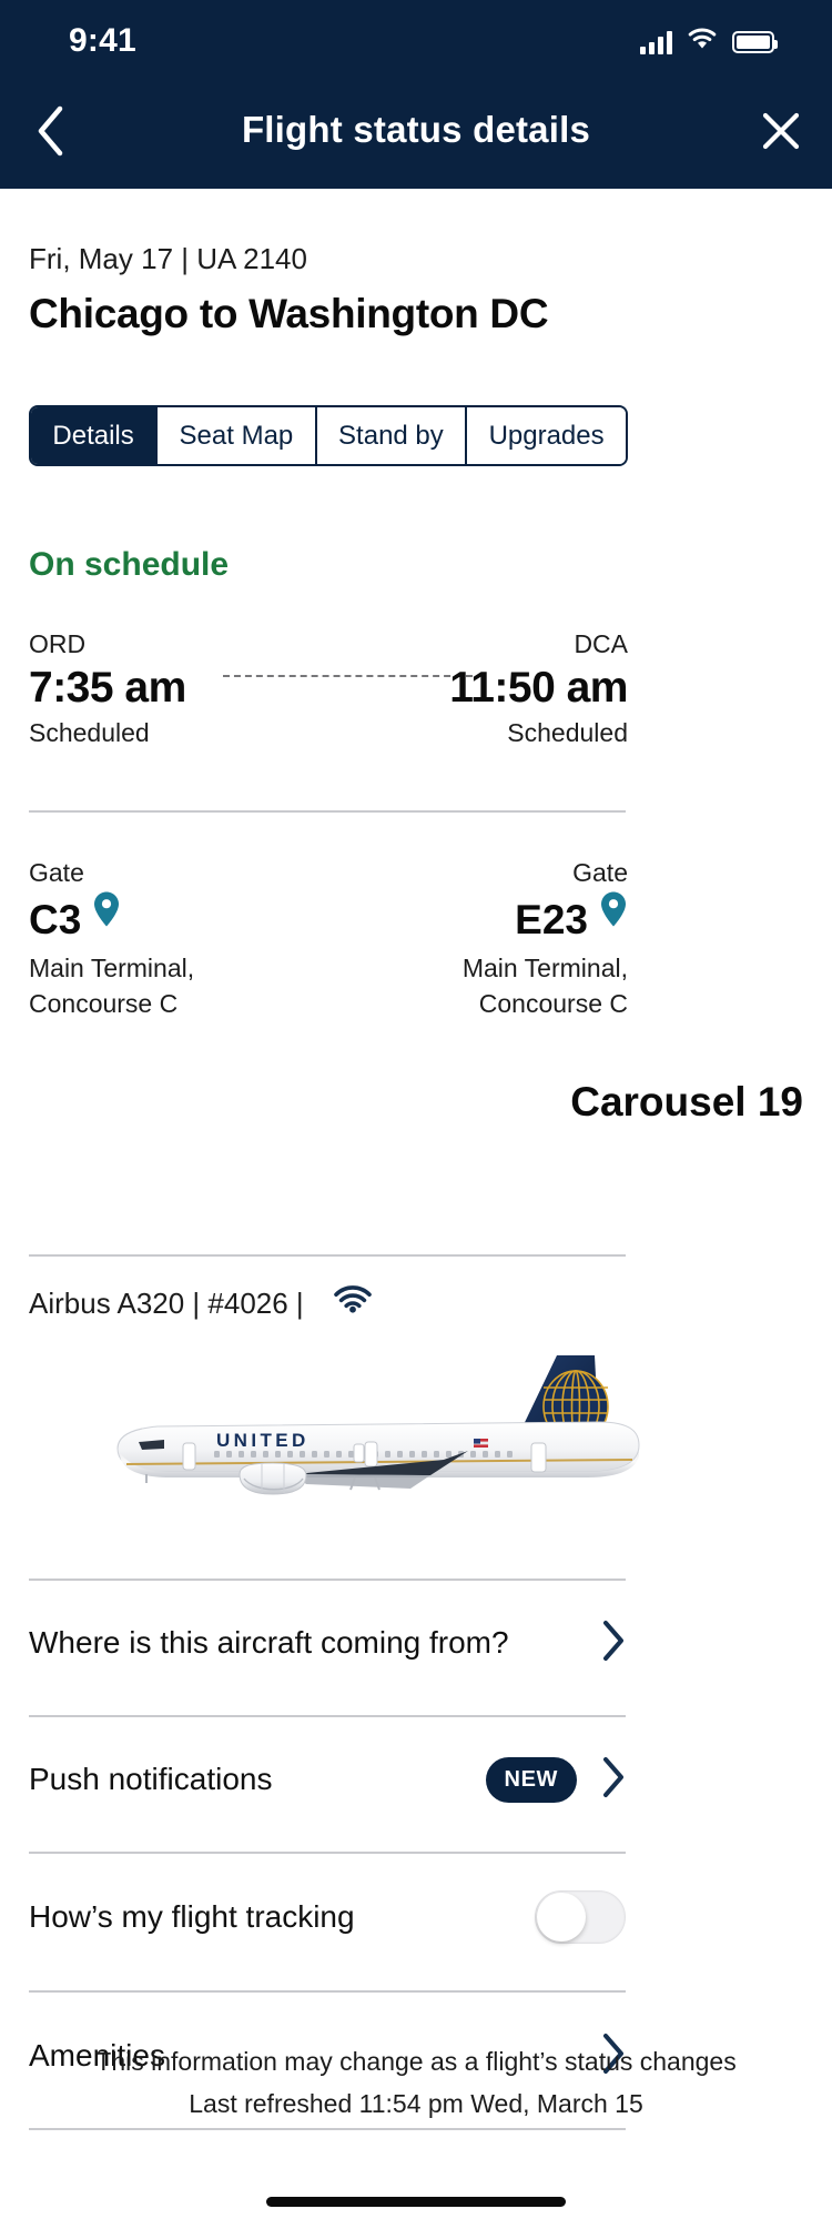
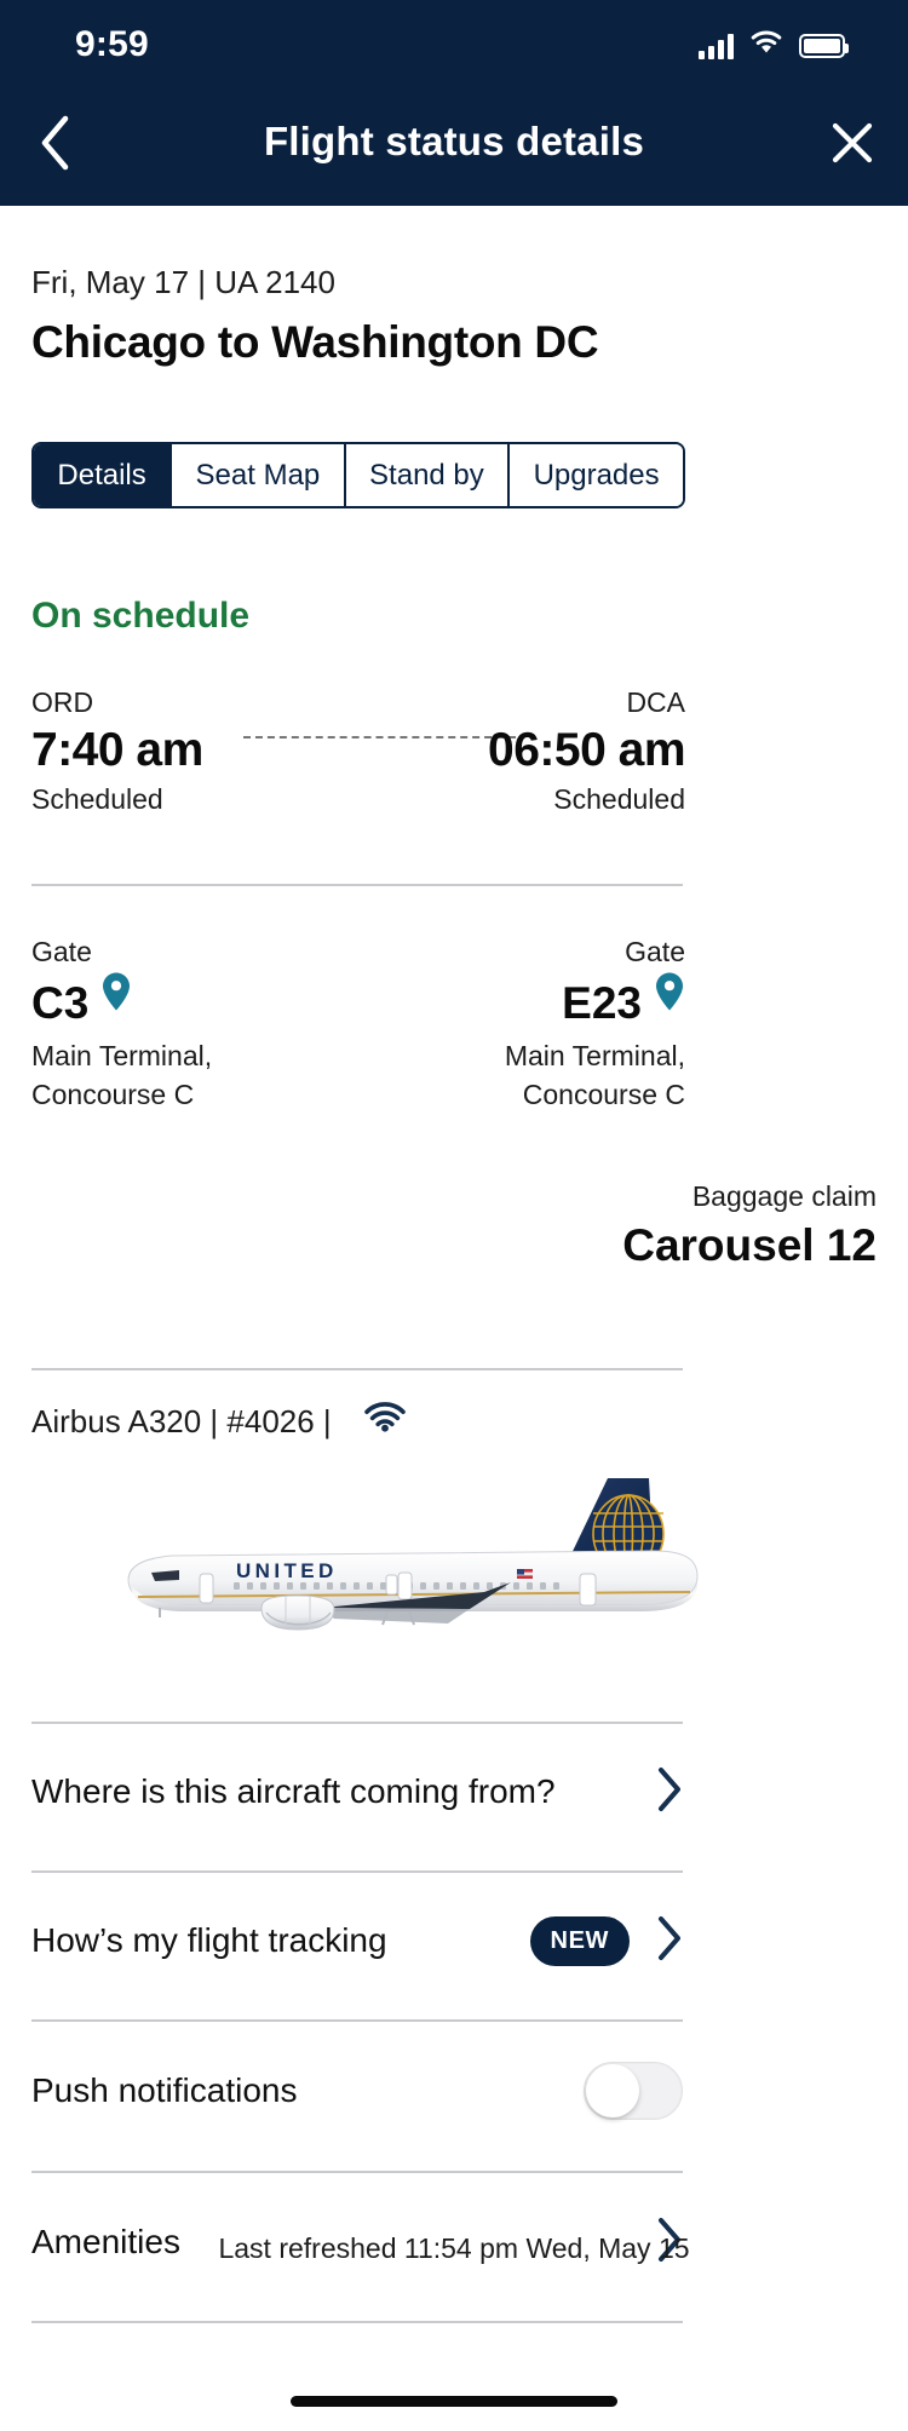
- 9:41
+ 9:59
  Flight status details
  Fri, May 17 | UA 2140
  Chicago to Washington DC
  Details
  Seat Map
  Stand by
  Upgrades
  On schedule
  ORD
- 7:35 am
+ 7:40 am
  Scheduled
  DCA
- 11:50 am
+ 06:50 am
  Scheduled
  Gate
  C3
  Main Terminal,
  Concourse C
  Gate
  E23
  Main Terminal,
  Concourse C
+ Baggage claim
- Carousel 19
+ Carousel 12
  Airbus A320 | #4026 |
  UNITED
  Where is this aircraft coming from?
- Push notifications
+ How’s my flight tracking
  NEW
- How’s my flight tracking
+ Push notifications
  Amenities
- This information may change as a flight’s status changes
- Last refreshed 11:54 pm Wed, March 15
+ Last refreshed 11:54 pm Wed, May 15
